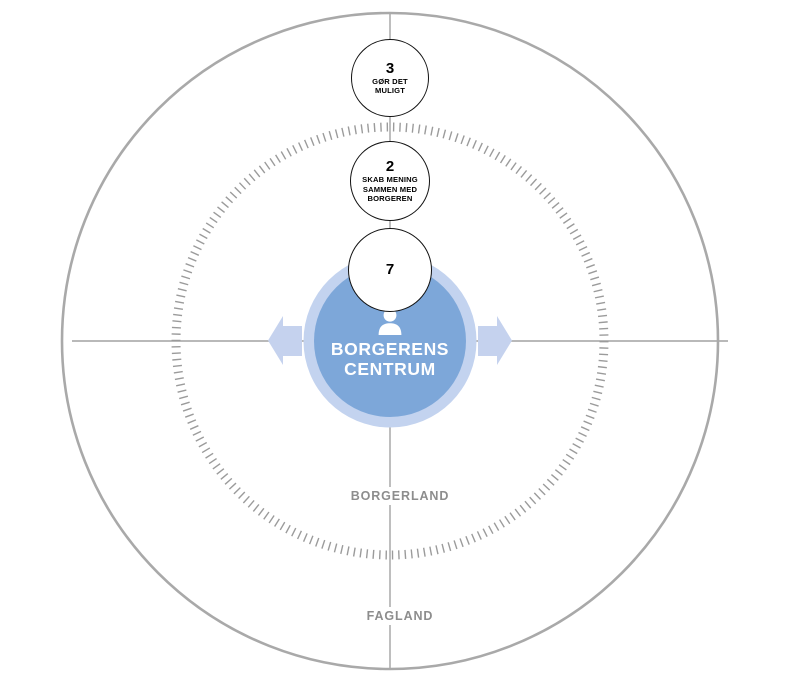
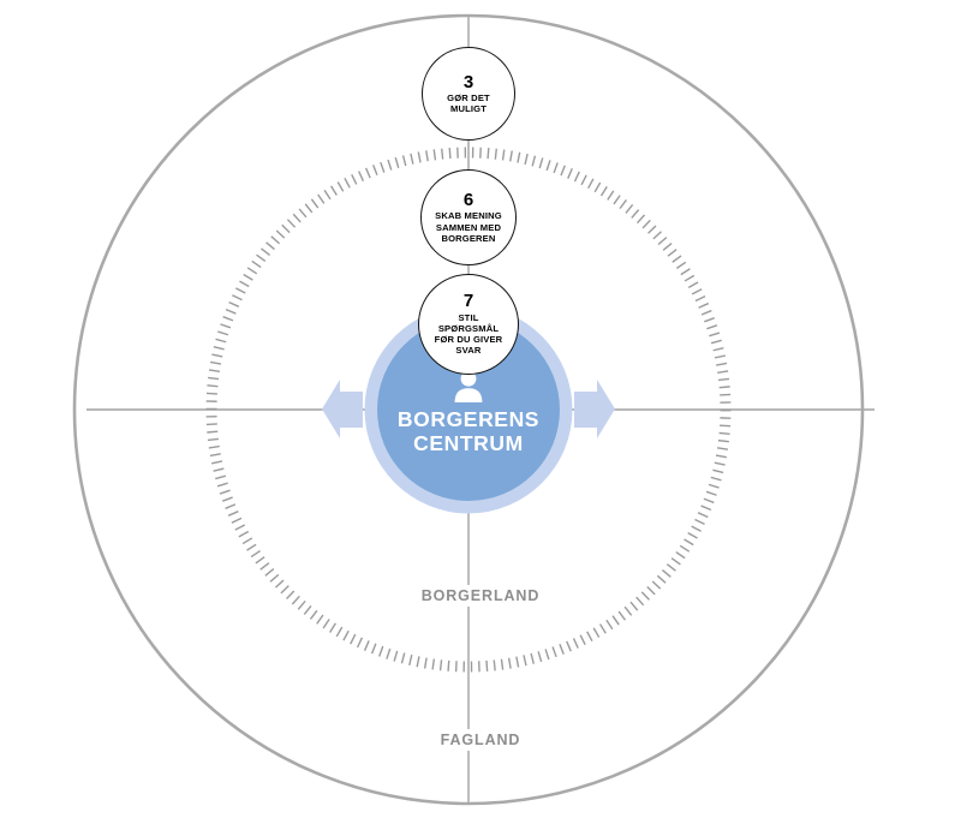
  BORGERENS
  CENTRUM
  7
+ STIL
+ SPØRGSMÅL
+ FØR DU GIVER
+ SVAR
- 2
+ 6
  SKAB MENING
  SAMMEN MED
  BORGEREN
  3
  GØR DET
  MULIGT
  BORGERLAND
  FAGLAND
